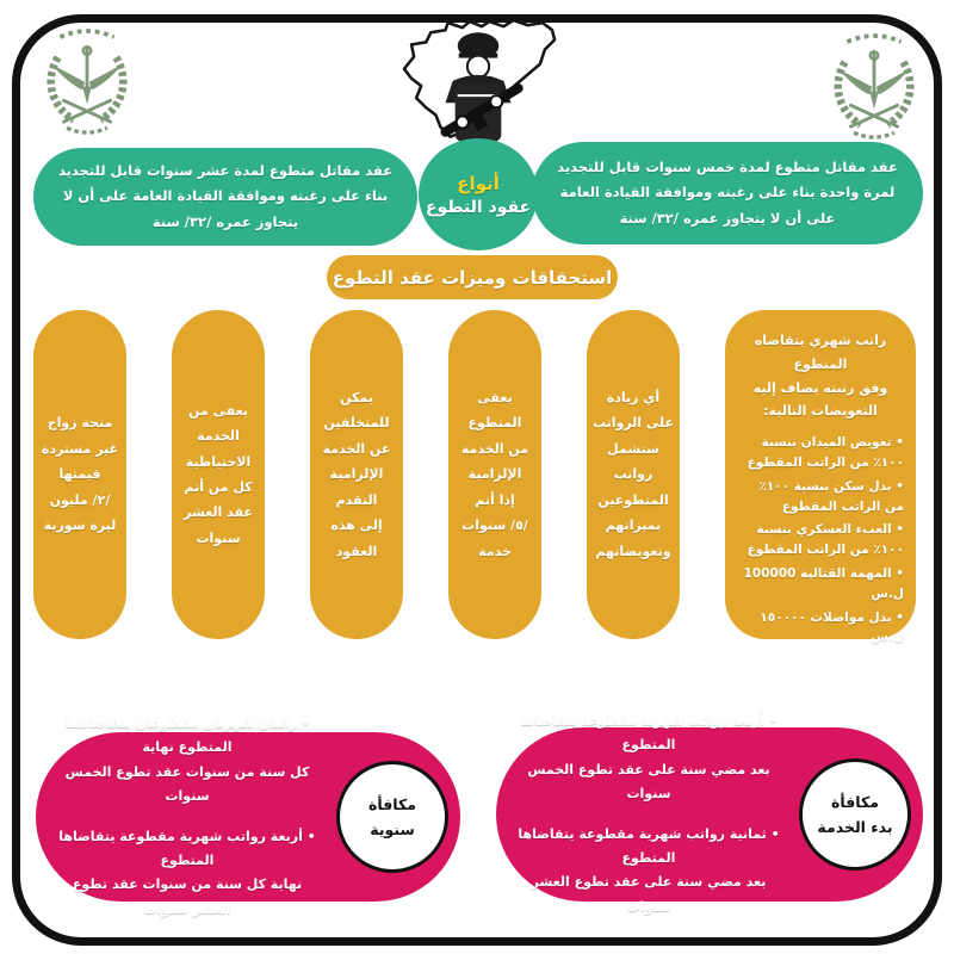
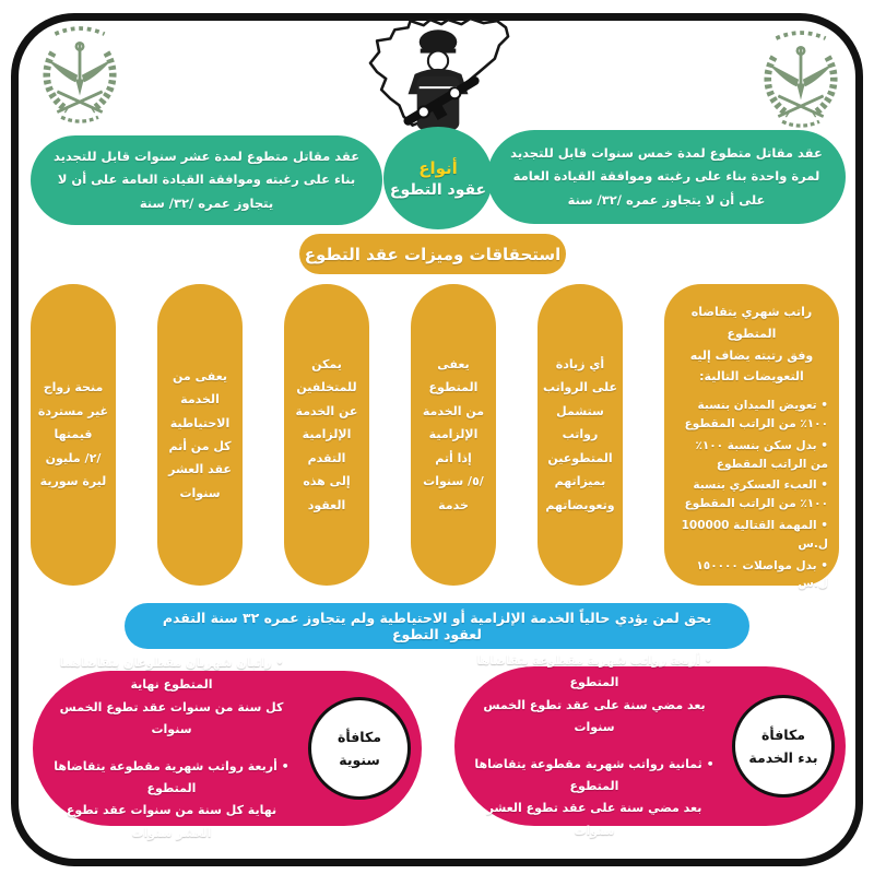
  عقد مقاتل متطوع لمدة خمس سنوات قابل للتجديد لمرة واحدة بناء على رغبته وموافقة القيادة العامة على أن لا يتجاوز عمره /٣٢/ سنة
  أنواع
  عقود التطوع
  عقد مقاتل متطوع لمدة عشر سنوات قابل للتجديد بناء على رغبته وموافقة القيادة العامة على أن لا يتجاوز عمره /٣٢/ سنة
  استحقاقات وميزات عقد التطوع
  راتب شهري يتقاضاه المتطوع
  وفق رتبته يضاف إليه
  التعويضات التالية:
  • تعويض الميدان بنسبة ١٠٠٪ من الراتب المقطوع
  • بدل سكن بنسبة ١٠٠٪ من الراتب المقطوع
  • العبء العسكري بنسبة ١٠٠٪ من الراتب المقطوع
  • المهمة القتالية 100000 ل.س
  • بدل مواصلات ١٥٠٠٠٠ ل.س
  أي زيادة
  على الرواتب
  ستشمل
  رواتب
  المتطوعين
  بميزاتهم
  وتعويضاتهم
  يعفى المتطوع
  من الخدمة
  الإلزامية
  إذا أتم
  /٥/ سنوات
  خدمة
  يمكن
  للمتخلفين
  عن الخدمة
  الإلزامية
  التقدم
  إلى هذه العقود
  يعفى من
  الخدمة
  الاحتياطية
  كل من أتم
  عقد العشر
  سنوات
  منحة زواج
  غير مستردة
  قيمتها
  /٢/ مليون
  ليرة سورية
+ يحق لمن يؤدي حالياً الخدمة الإلزامية أو الاحتياطية ولم يتجاوز عمره ٣٢ سنة التقدم لعقود التطوع
  مكافأة
  سنوية
  • راتبان شهريان مقطوعان يتقاضاهما المتطوع نهاية
  كل سنة من سنوات عقد تطوع الخمس سنوات
  • أربعة رواتب شهرية مقطوعة يتقاضاها المتطوع
  نهاية كل سنة من سنوات عقد تطوع العشر سنوات
  مكافأة
  بدء الخدمة
  • أربعة رواتب شهرية مقطوعة يتقاضاها المتطوع
  بعد مضي سنة على عقد تطوع الخمس سنوات
  • ثمانية رواتب شهرية مقطوعة يتقاضاها المتطوع
  بعد مضي سنة على عقد تطوع العشر سنوات
